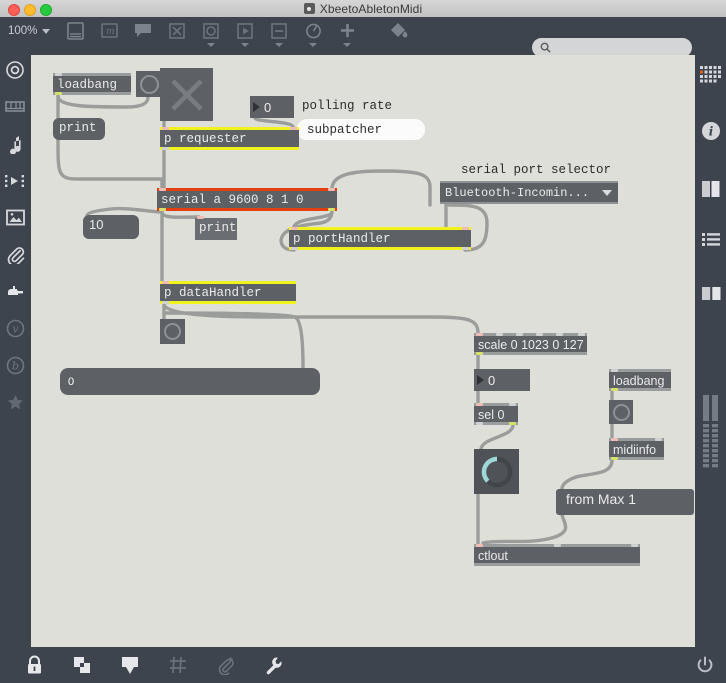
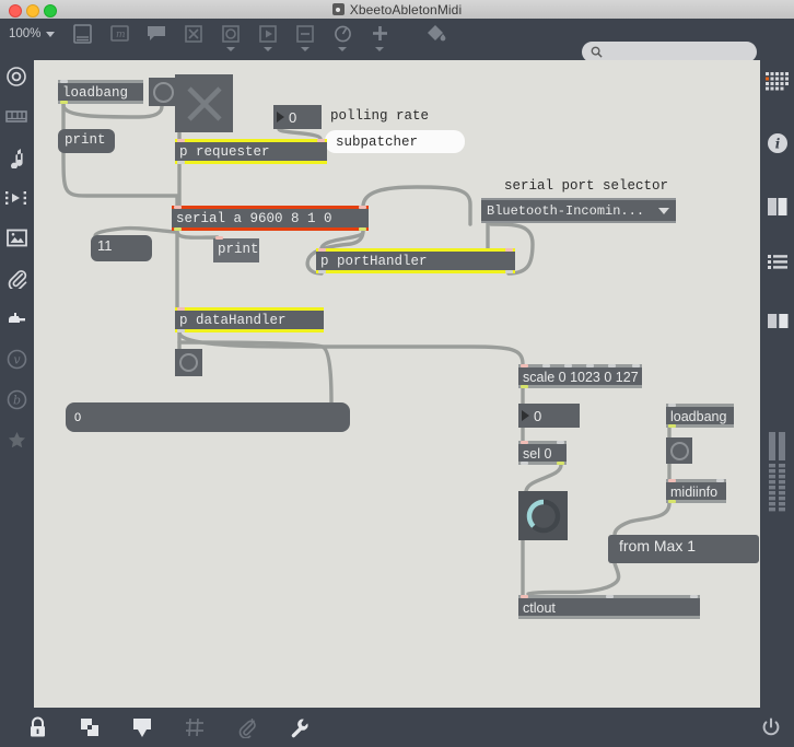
  XbeetoAbletonMidi
  100%
  m
  v
  b
  i
  loadbang
  print
  0
  polling rate
  subpatcher
  p requester
  serial port selector
  Bluetooth-Incomin...
  serial a 9600 8 1 0
- 10
+ 11
  print
  p portHandler
  p dataHandler
  0
  scale 0 1023 0 127
  0
  loadbang
  sel 0
  midiinfo
  from Max 1
  ctlout
